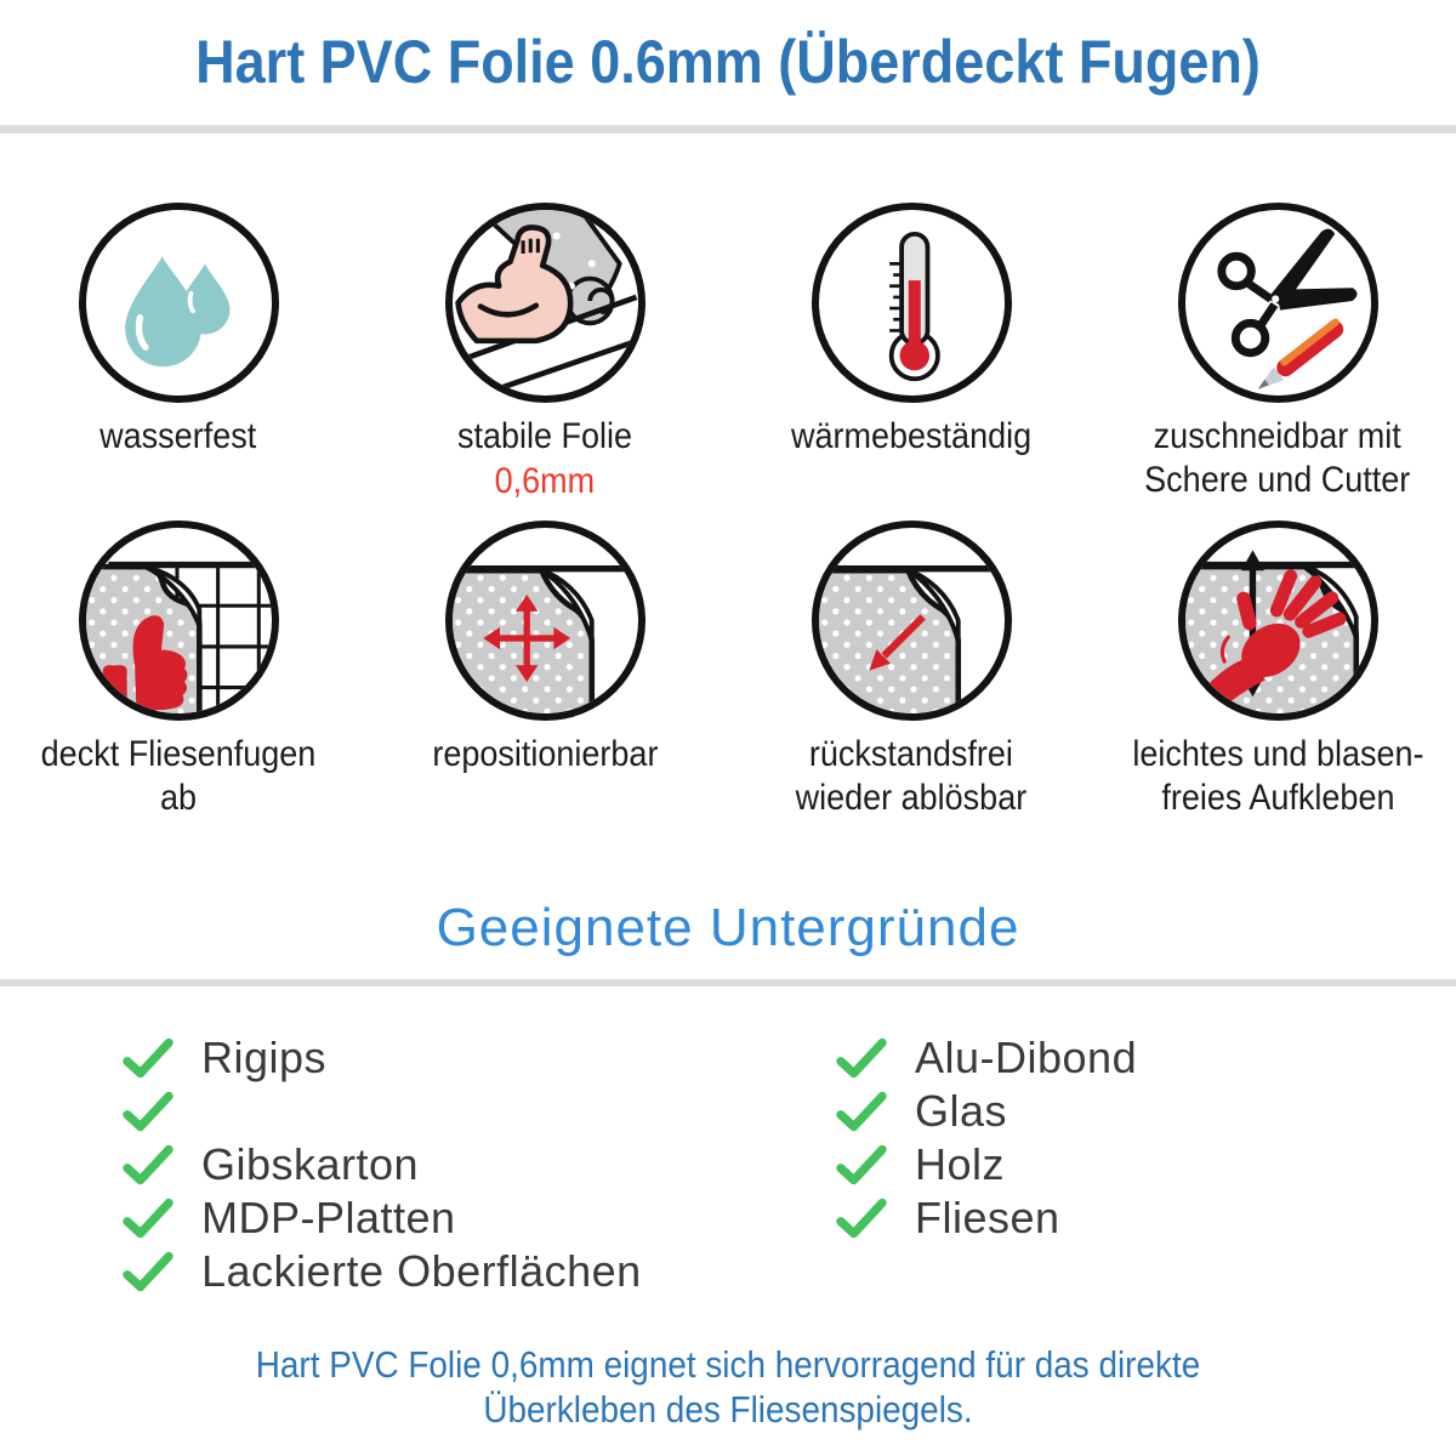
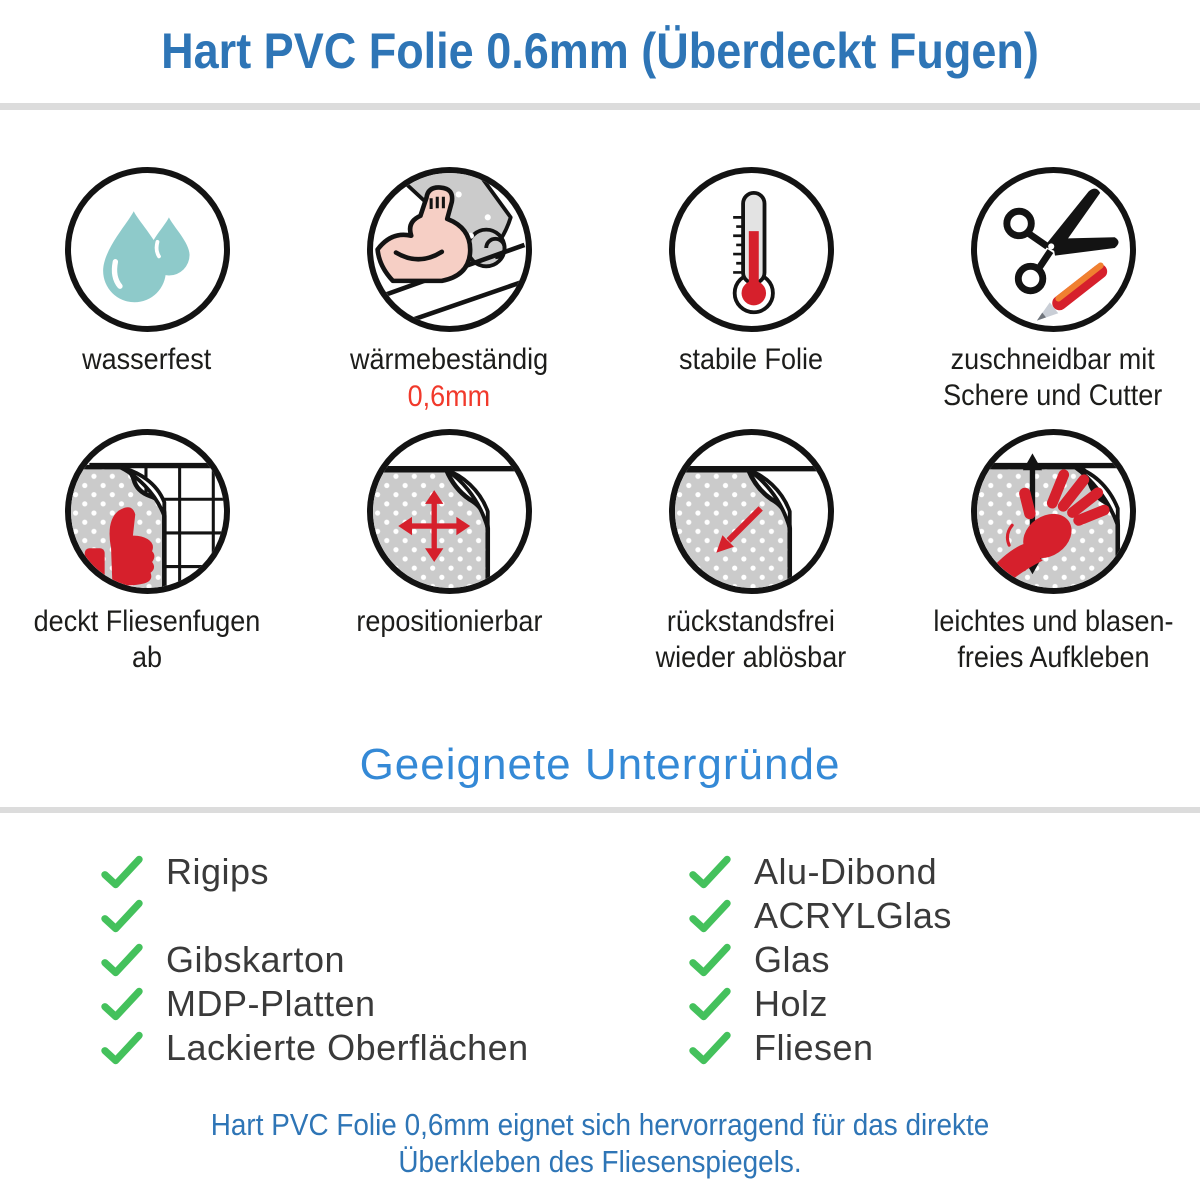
  Hart PVC Folie 0.6mm (Überdeckt Fugen)
  wasserfest
- stabile Folie
+ wärmebeständig
  0,6mm
- wärmebeständig
+ stabile Folie
  zuschneidbar mit
  Schere und Cutter
  deckt Fliesenfugen ab
  repositionierbar
  rückstandsfrei
  wieder ablösbar
  leichtes und blasen-
  freies Aufkleben
  Geeignete Untergründe
  Rigips
  Gibskarton
  MDP-Platten
  Lackierte Oberflächen
  Alu-Dibond
+ ACRYLGlas
  Glas
  Holz
  Fliesen
  Hart PVC Folie 0,6mm eignet sich hervorragend für das direkte
  Überkleben des Fliesenspiegels.
